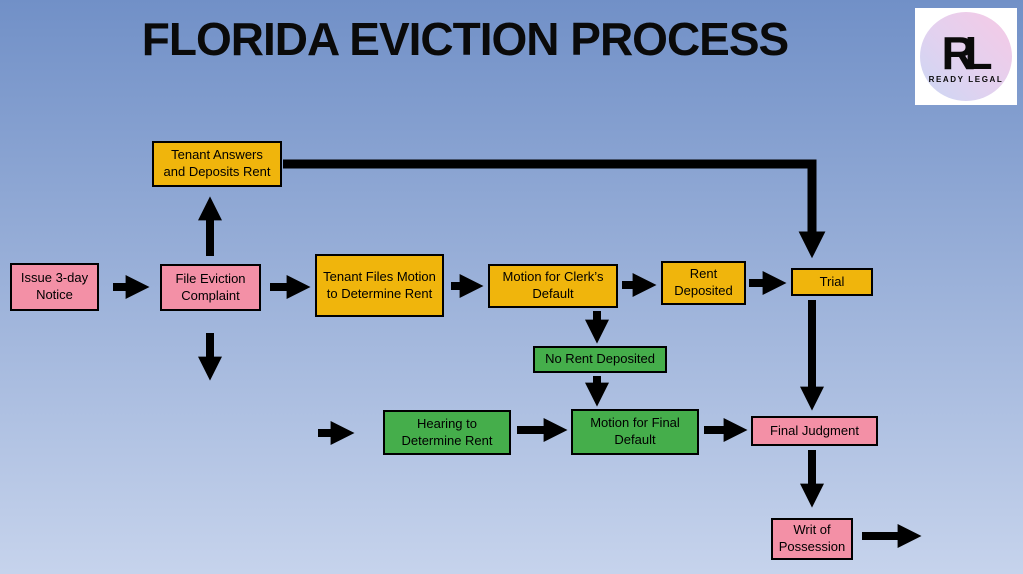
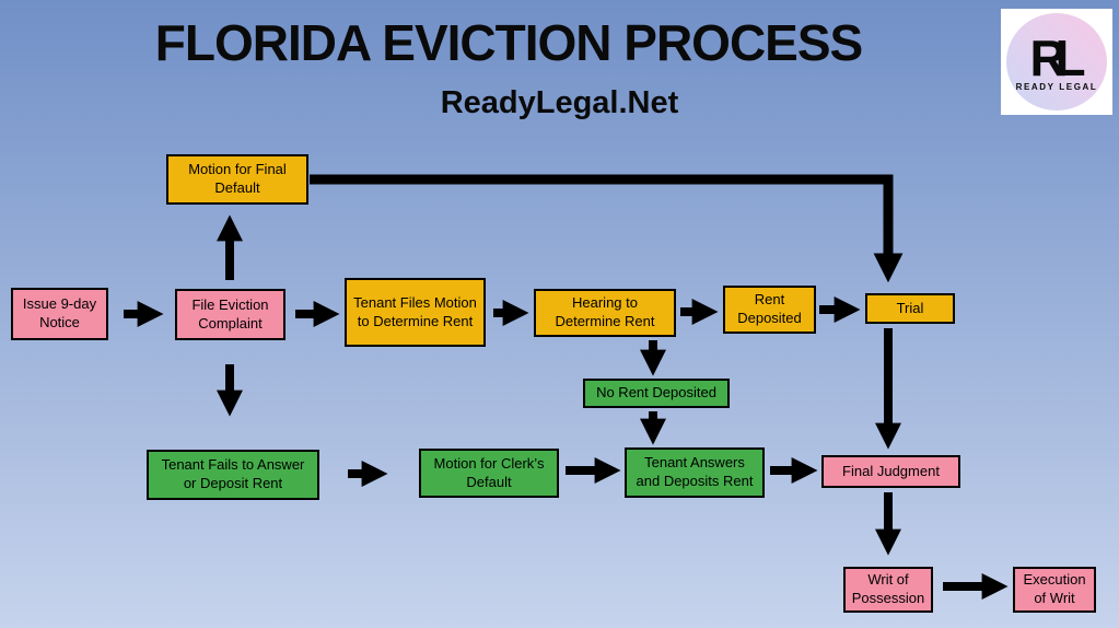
  FLORIDA EVICTION PROCESS
+ ReadyLegal.Net
  RL
  READY LEGAL
- Issue 3-day Notice
+ Issue 9-day Notice
  File Eviction Complaint
- Tenant Answers and Deposits Rent
+ Motion for Final Default
  Tenant Files Motion to Determine Rent
- Motion for Clerk’s Default
+ Hearing to Determine Rent
  Rent Deposited
  Trial
  No Rent Deposited
+ Tenant Fails to Answer or Deposit Rent
- Hearing to Determine Rent
+ Motion for Clerk’s Default
- Motion for Final Default
+ Tenant Answers and Deposits Rent
  Final Judgment
  Writ of Possession
+ Execution of Writ
